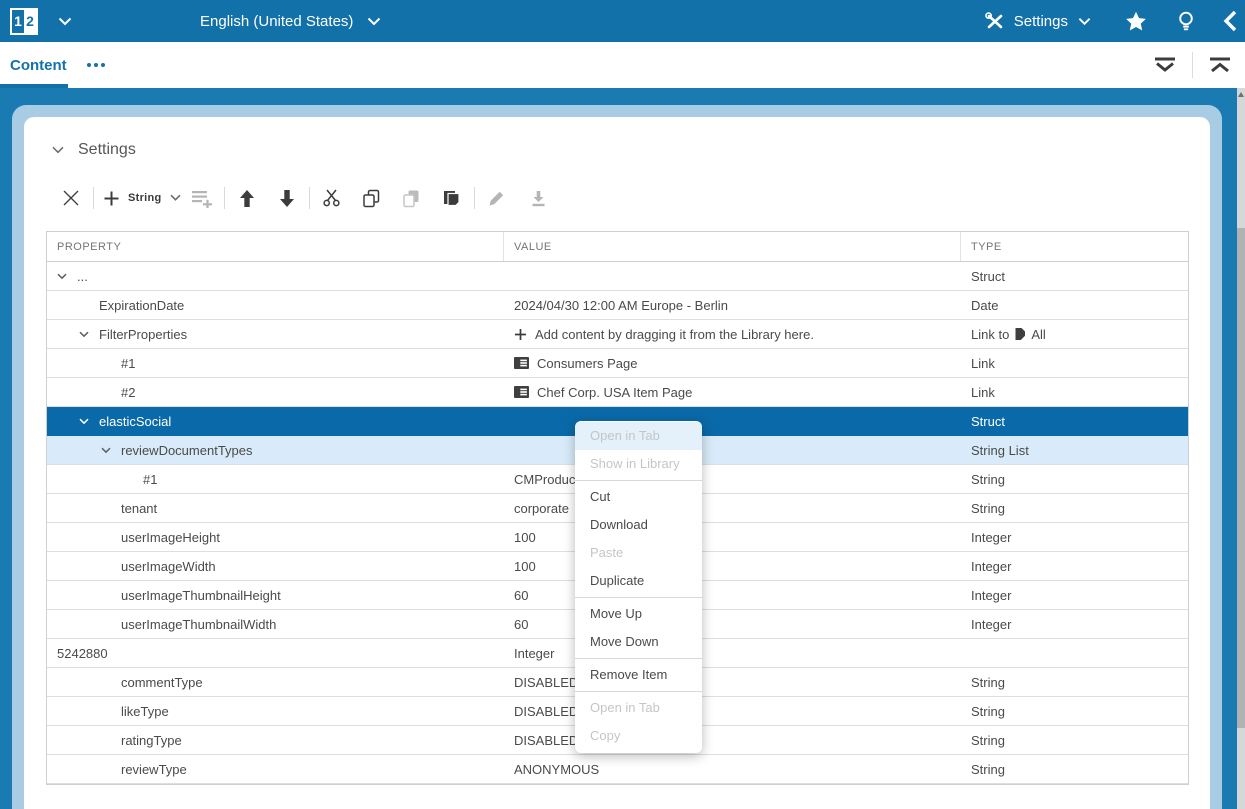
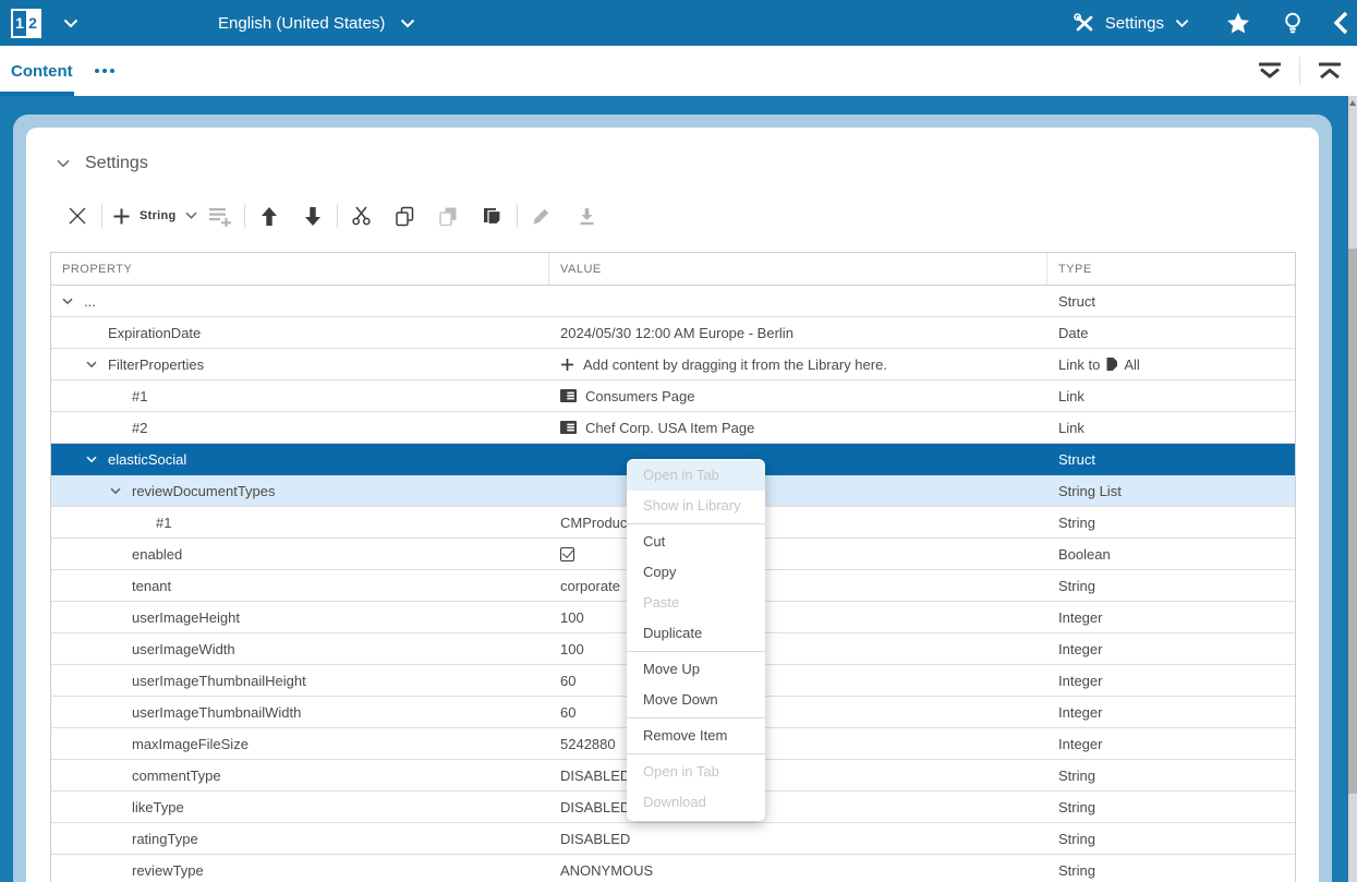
  1
  2
  English (United States)
  Settings
  Content
  Settings
  String
  PROPERTY
  VALUE
  TYPE
  ...
  Struct
  ExpirationDate
- 2024/04/30 12:00 AM Europe - Berlin
+ 2024/05/30 12:00 AM Europe - Berlin
  Date
  FilterProperties
  Add content by dragging it from the Library here.
  Link to
  All
  #1
  Consumers Page
  Link
  #2
  Chef Corp. USA Item Page
  Link
  elasticSocial
  Struct
  reviewDocumentTypes
  String List
  #1
  CMProduc
  String
+ enabled
+ Boolean
  tenant
  corporate
  String
  userImageHeight
  100
  Integer
  userImageWidth
  100
  Integer
  userImageThumbnailHeight
  60
  Integer
  userImageThumbnailWidth
  60
  Integer
+ maxImageFileSize
  5242880
  Integer
  commentType
  DISABLED
  String
  likeType
  DISABLED
  String
  ratingType
  DISABLED
  String
  reviewType
  ANONYMOUS
  String
  Open in Tab
  Show in Library
  Cut
- Download
+ Copy
  Paste
  Duplicate
  Move Up
  Move Down
  Remove Item
  Open in Tab
- Copy
+ Download
